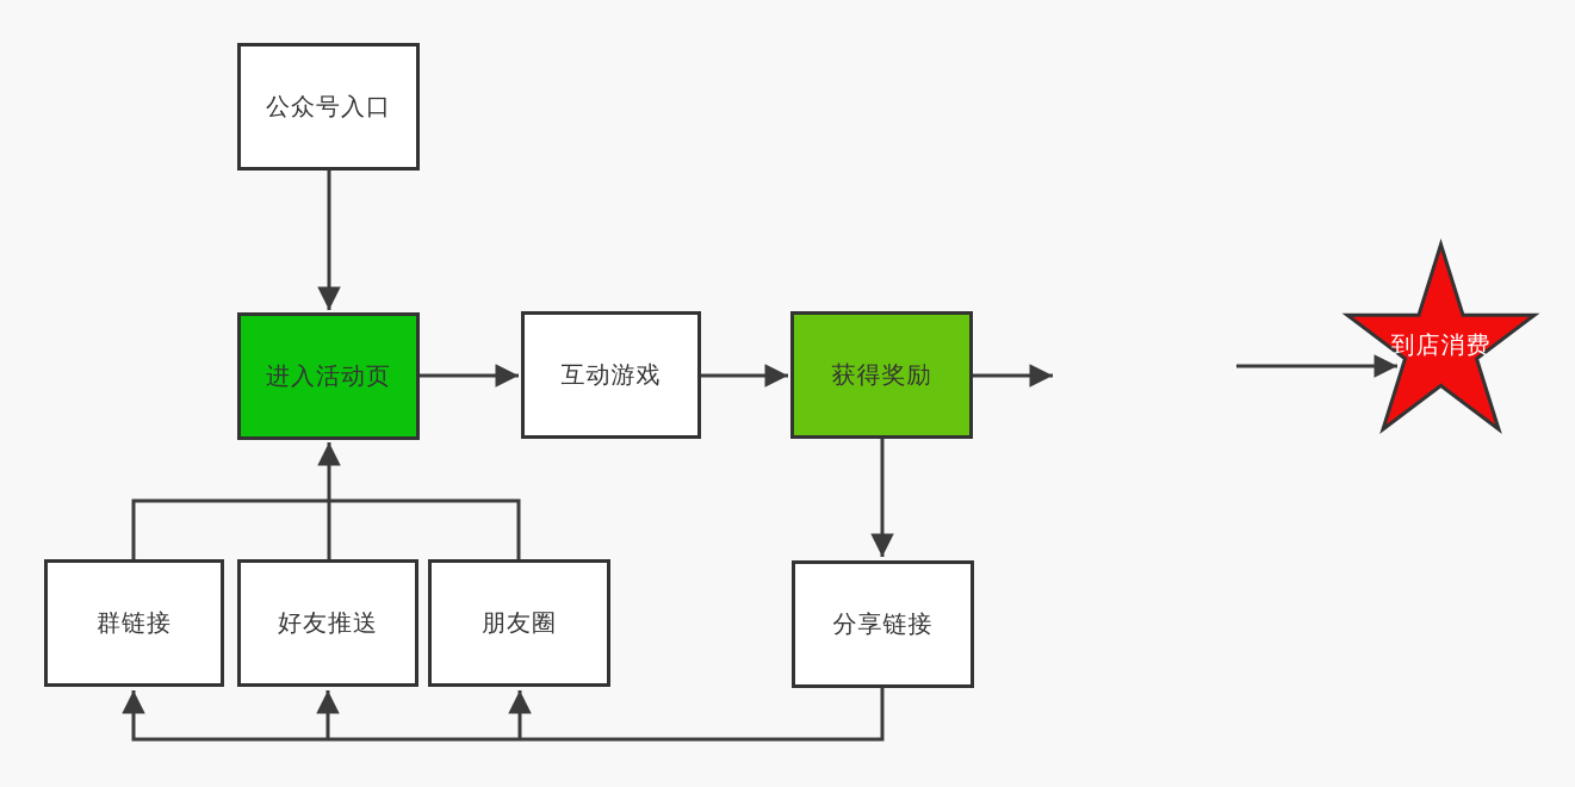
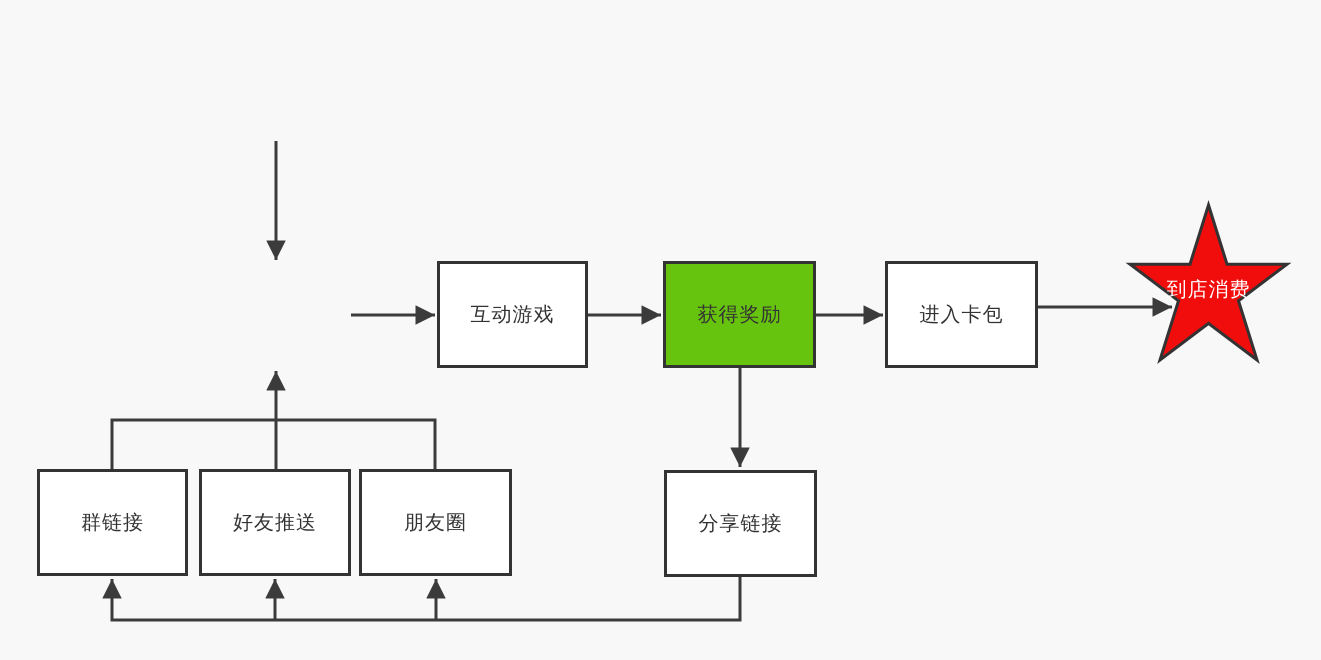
- 公众号入口
- 进入活动页
  互动游戏
  获得奖励
+ 进入卡包
  群链接
  好友推送
  朋友圈
  分享链接
  到店消费
